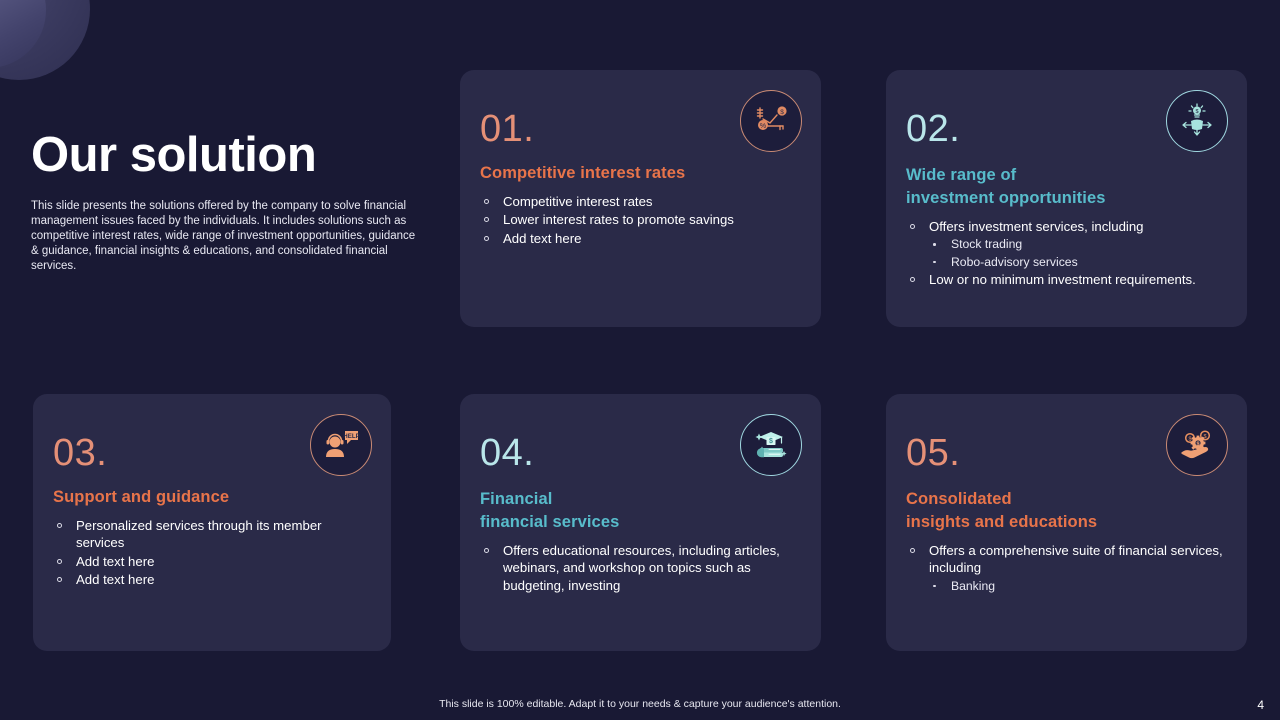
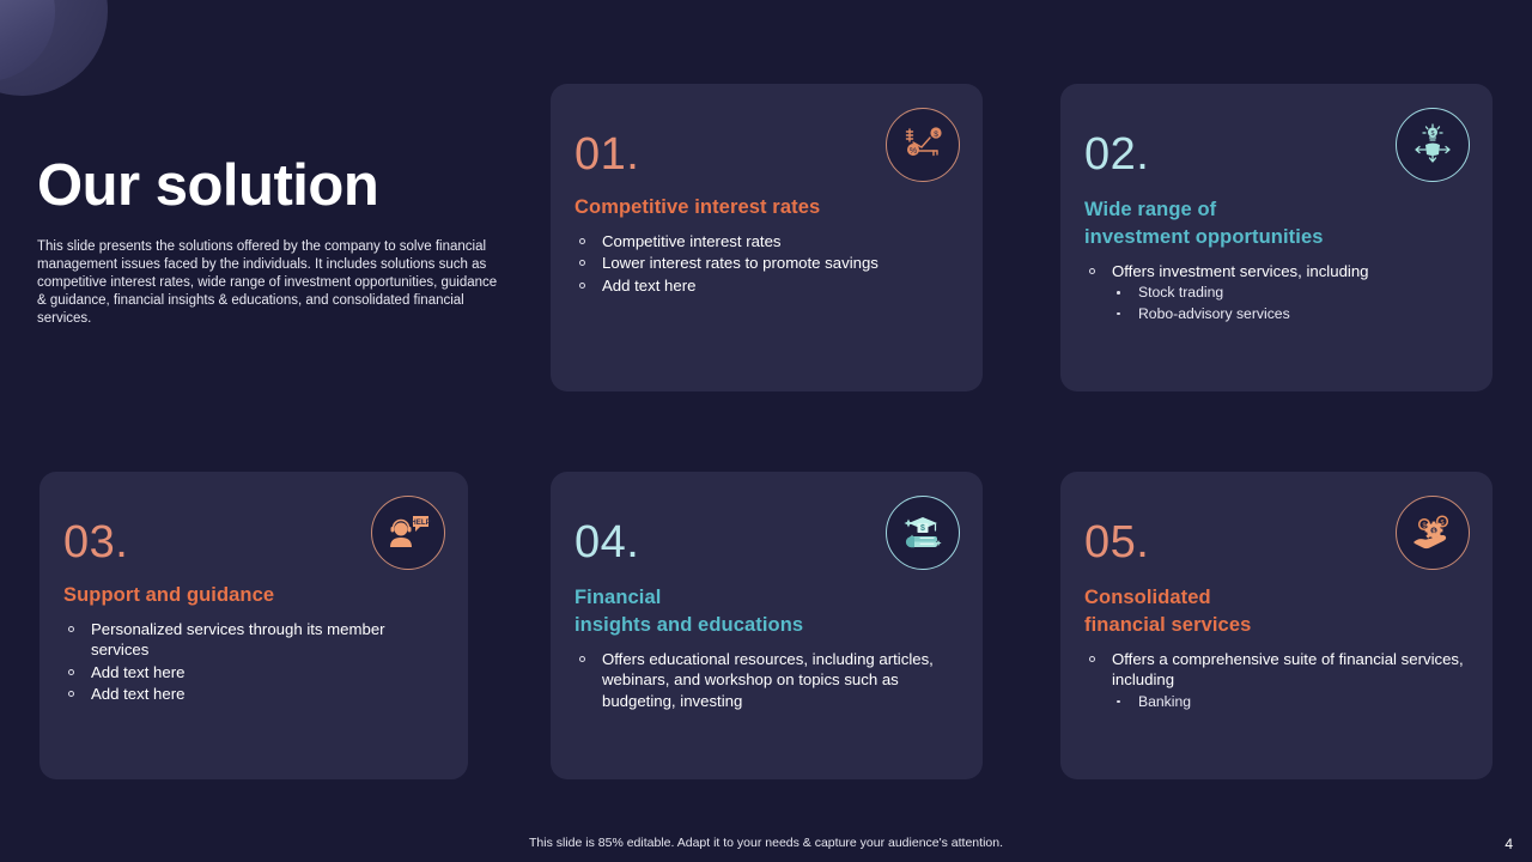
  Our solution
  This slide presents the solutions offered by the company to solve financial management issues faced by the individuals. It includes solutions such as competitive interest rates, wide range of investment opportunities, guidance & guidance, financial insights & educations, and consolidated financial services.
  01.
  Competitive interest rates
  Competitive interest rates
  Lower interest rates to promote savings
  Add text here
  02.
  Wide range of
  investment opportunities
  Offers investment services, including
  Stock trading
  Robo-advisory services
- Low or no minimum investment requirements.
  03.
  Support and guidance
  Personalized services through its member services
  Add text here
  Add text here
  04.
  Financial
- financial services
+ insights and educations
  Offers educational resources, including articles, webinars, and workshop on topics such as budgeting, investing
  05.
  Consolidated
- insights and educations
+ financial services
  Offers a comprehensive suite of financial services, including
  Banking
- This slide is 100% editable. Adapt it to your needs & capture your audience's attention.
+ This slide is 85% editable. Adapt it to your needs & capture your audience's attention.
  4
